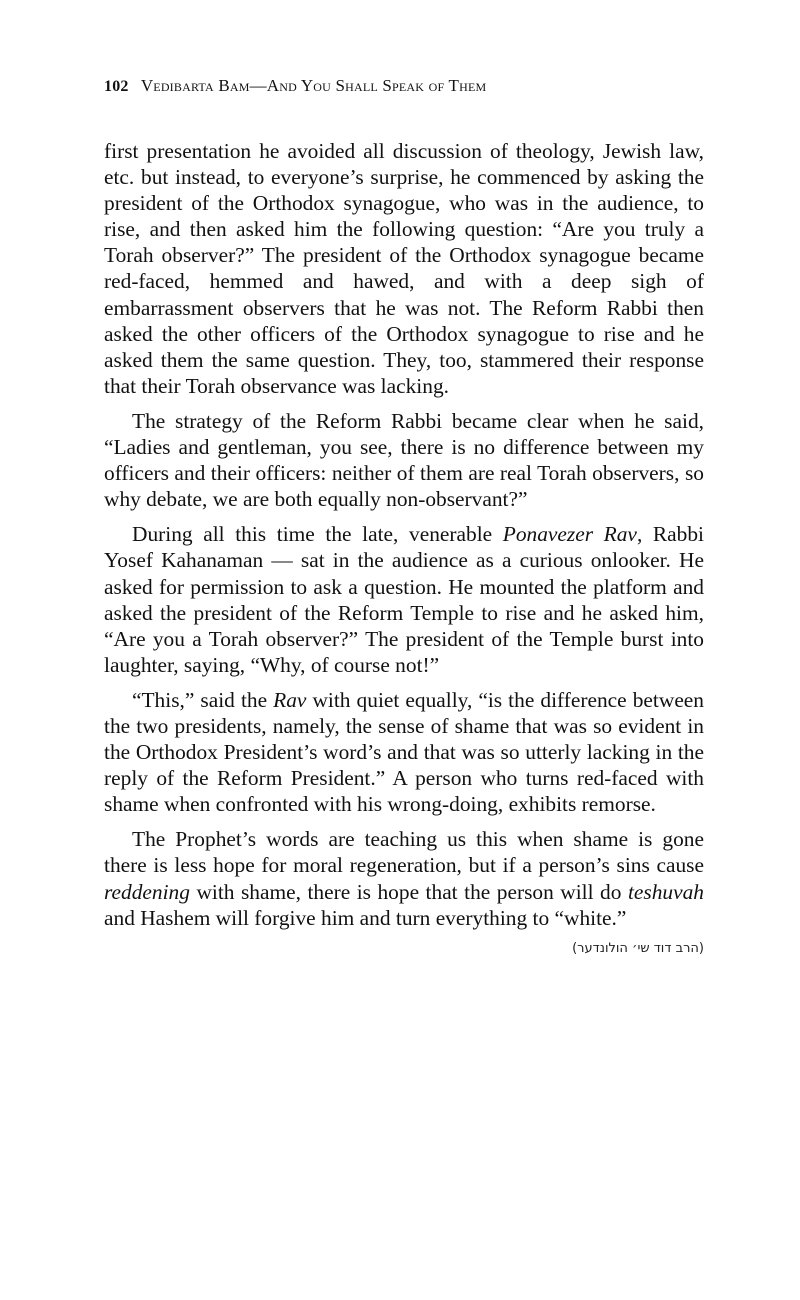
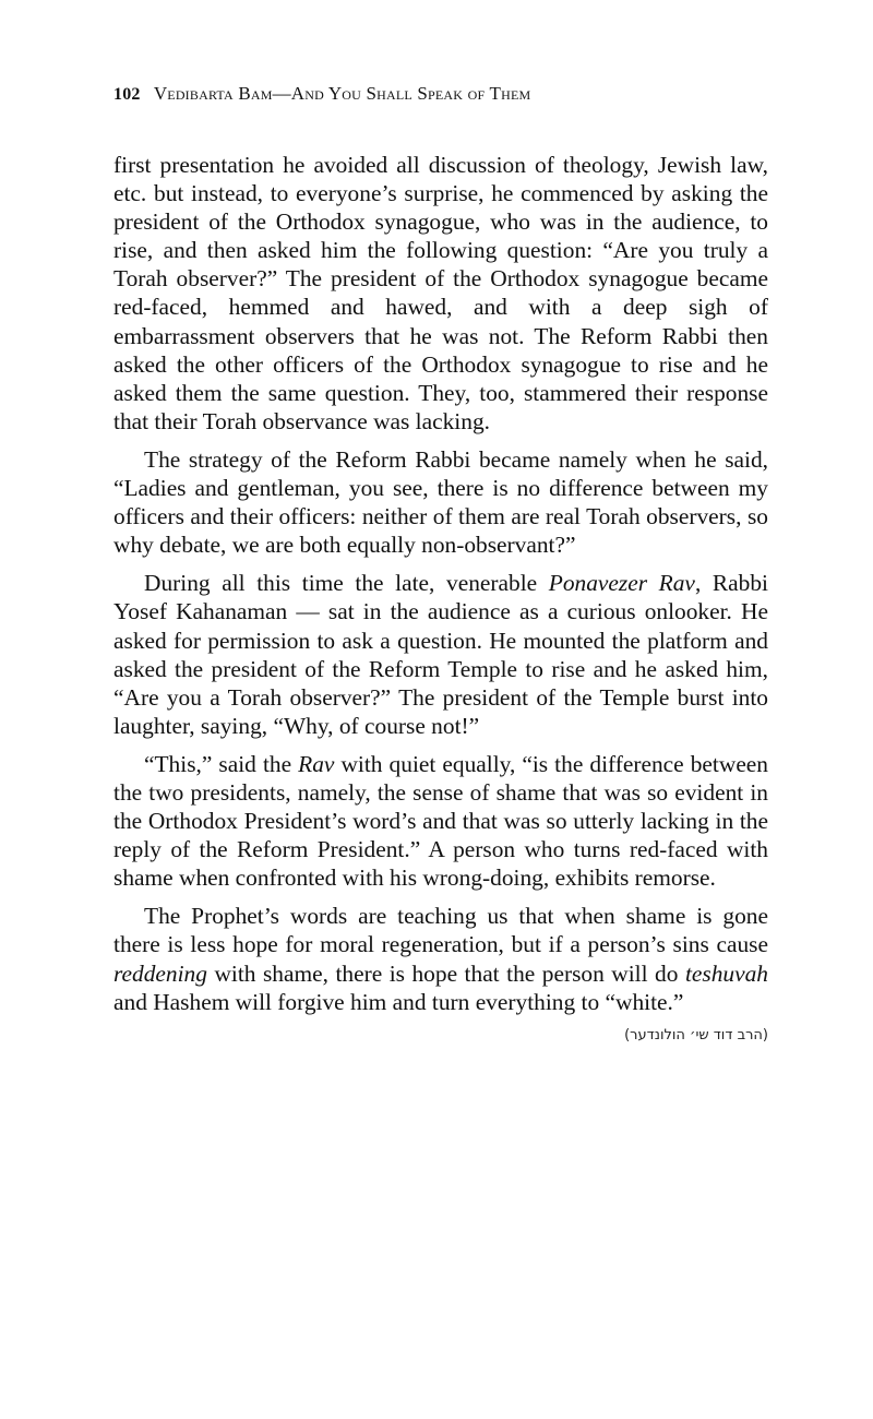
  102 Vedibarta Bam—And You Shall Speak of Them
  first presentation he avoided all discussion of theology, Jewish law, etc. but instead, to everyone’s surprise, he commenced by asking the president of the Orthodox synagogue, who was in the audience, to rise, and then asked him the following question: “Are you truly a Torah observer?” The president of the Orthodox synagogue became red-faced, hemmed and hawed, and with a deep sigh of embarrassment observers that he was not. The Reform Rabbi then asked the other officers of the Orthodox synagogue to rise and he asked them the same question. They, too, stammered their response that their Torah observance was lacking.
- The strategy of the Reform Rabbi became clear when he said, “Ladies and gentleman, you see, there is no difference between my officers and their officers: neither of them are real Torah observers, so why debate, we are both equally non-observant?”
+ The strategy of the Reform Rabbi became namely when he said, “Ladies and gentleman, you see, there is no difference between my officers and their officers: neither of them are real Torah observers, so why debate, we are both equally non-observant?”
  During all this time the late, venerable Ponavezer Rav, Rabbi Yosef Kahanaman — sat in the audience as a curious onlooker. He asked for permission to ask a question. He mounted the platform and asked the president of the Reform Temple to rise and he asked him, “Are you a Torah observer?” The president of the Temple burst into laughter, saying, “Why, of course not!”
  “This,” said the Rav with quiet equally, “is the difference between the two presidents, namely, the sense of shame that was so evident in the Orthodox President’s word’s and that was so utterly lacking in the reply of the Reform President.” A person who turns red-faced with shame when confronted with his wrong-doing, exhibits remorse.
- The Prophet’s words are teaching us this when shame is gone there is less hope for moral regeneration, but if a person’s sins cause reddening with shame, there is hope that the person will do teshuvah and Hashem will forgive him and turn everything to “white.”
+ The Prophet’s words are teaching us that when shame is gone there is less hope for moral regeneration, but if a person’s sins cause reddening with shame, there is hope that the person will do teshuvah and Hashem will forgive him and turn everything to “white.”
  (הרב דוד שי׳ הולונדער)
